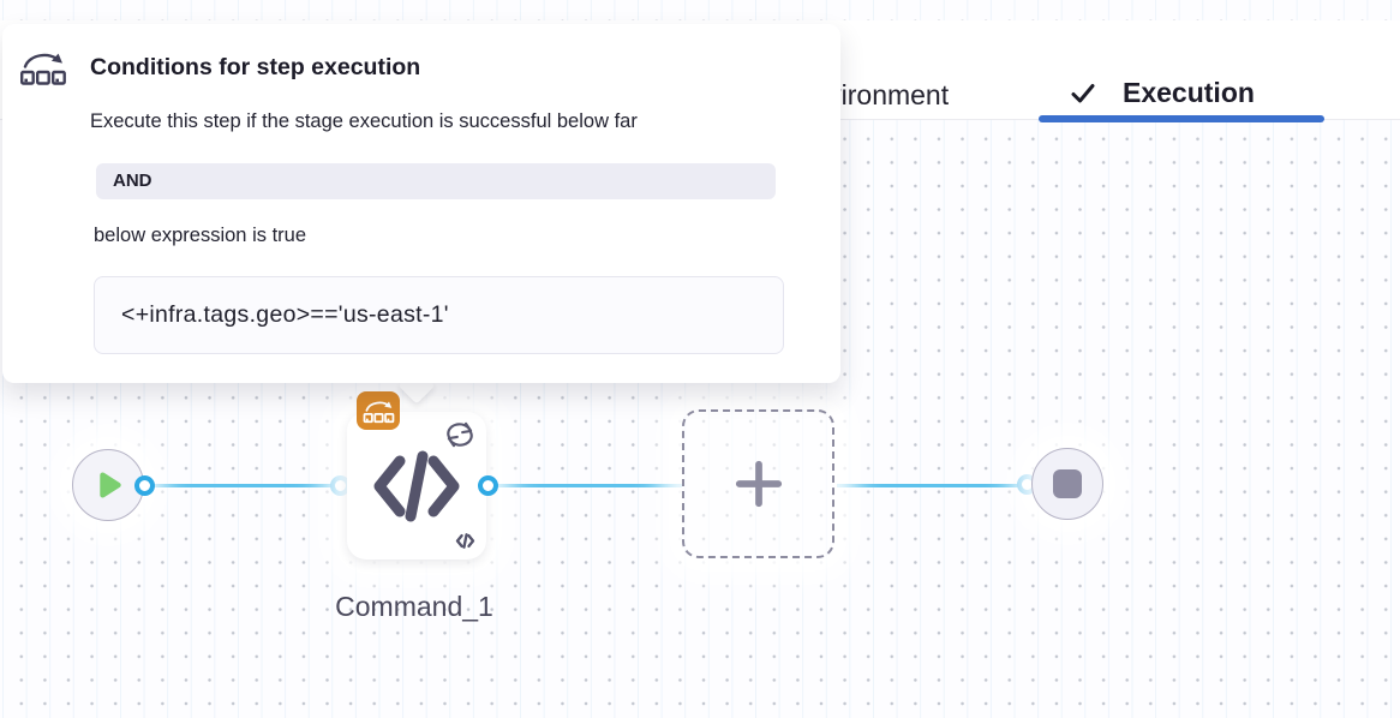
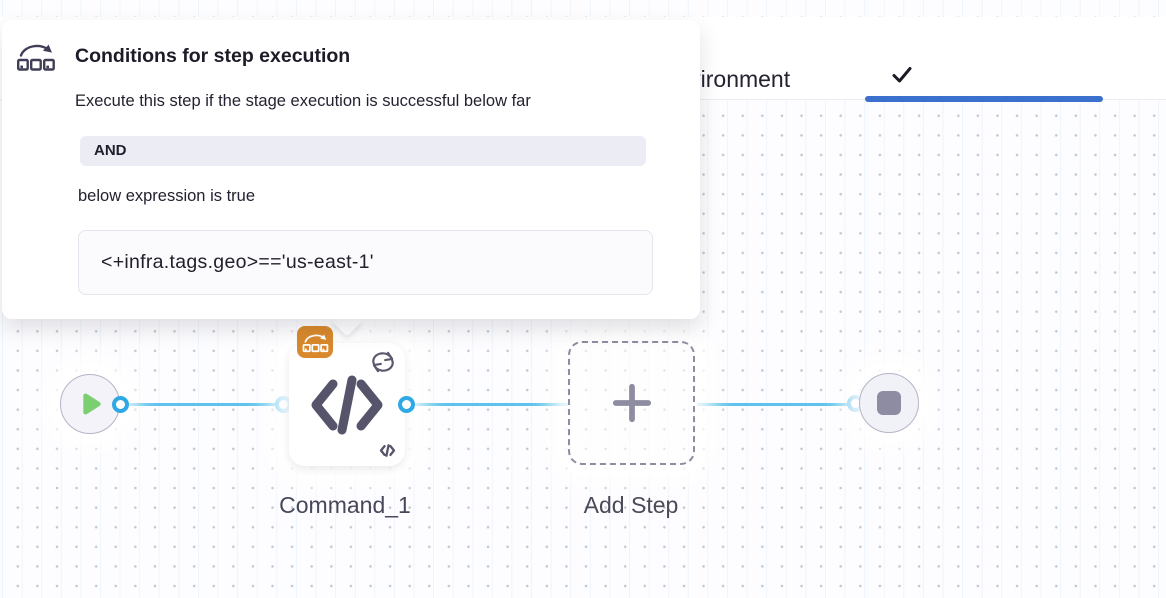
  ironment
- Execution
  Command_1
+ Add Step
  Conditions for step execution
  Execute this step if the stage execution is successful below far
  AND
  below expression is true
  <+infra.tags.geo>=='us-east-1'
